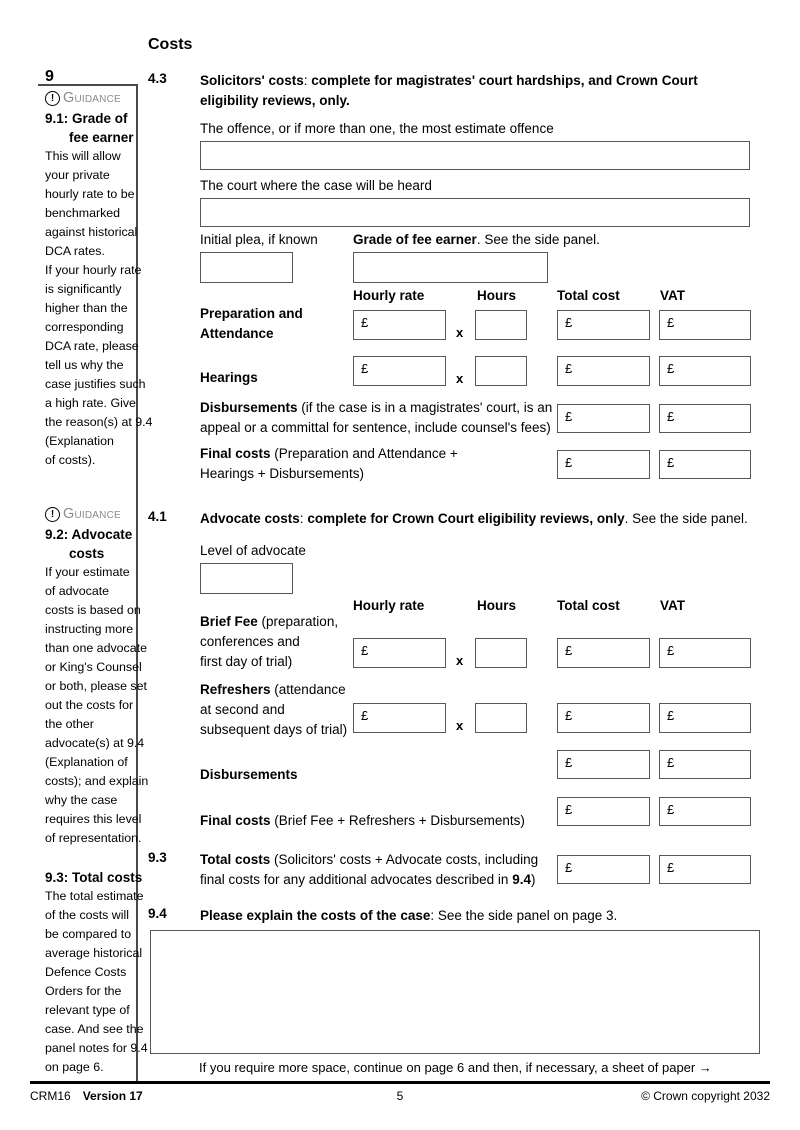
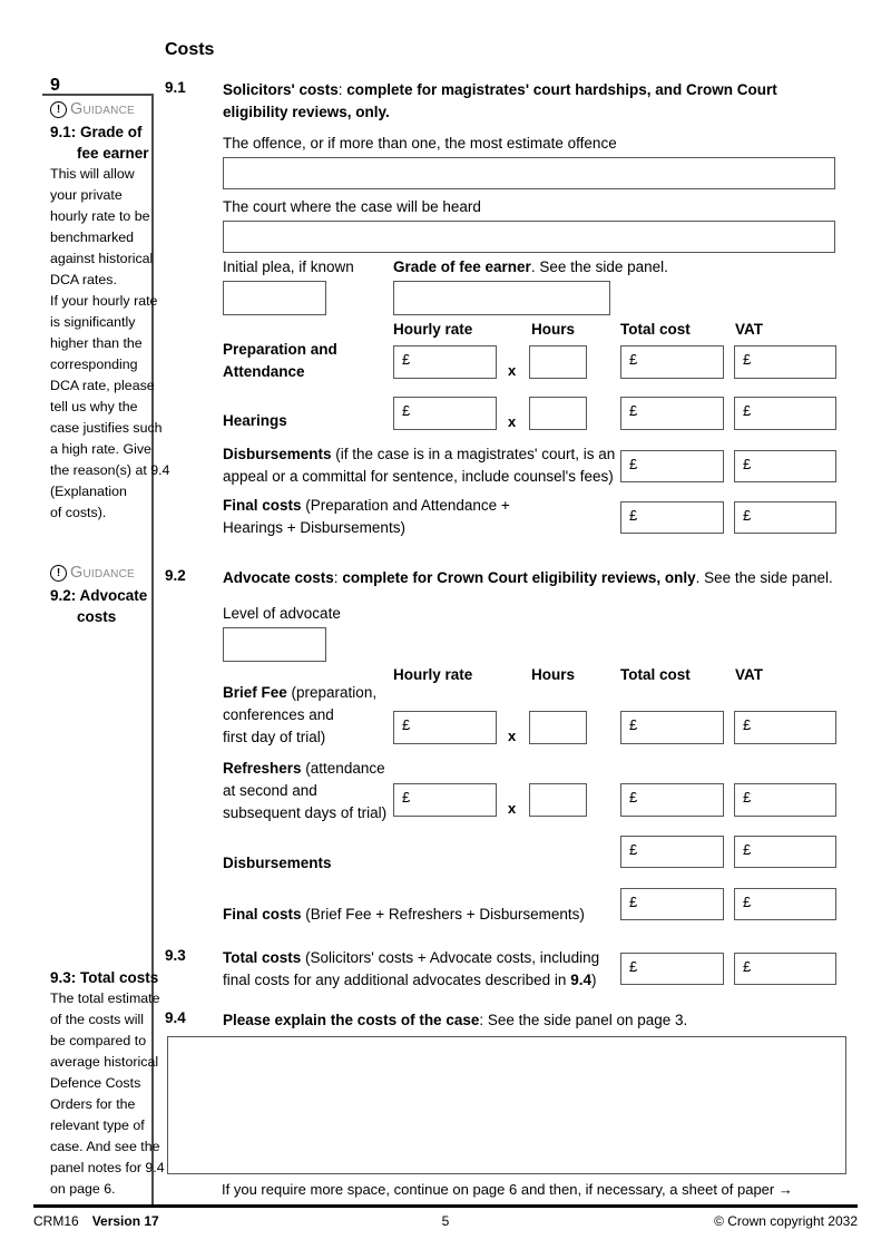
  9
  !
  Guidance
  9.1: Grade of
  fee earner
  This will allow
  your private
  hourly rate to be
  benchmarked
  against historical
  DCA rates.
  If your hourly rate
  is significantly
  higher than the
  corresponding
  DCA rate, please
  tell us why the
  case justifies such
  a high rate. Give
  the reason(s) at 9.4
  (Explanation
  of costs).
  !
  Guidance
  9.2: Advocate
  costs
- If your estimate
- of advocate
- costs is based on
- instructing more
- than one advocate
- or King's Counsel
- or both, please set
- out the costs for
- the other
- advocate(s) at 9.4
- (Explanation of
- costs); and explain
- why the case
- requires this level
- of representation.
  9.3: Total costs
  The total estimate
  of the costs will
  be compared to
  average historical
  Defence Costs
  Orders for the
  relevant type of
  case. And see the
  panel notes for 9.4
  on page 6.
  Costs
- 4.3
+ 9.1
  Solicitors' costs: complete for magistrates' court hardships, and Crown Court
  eligibility reviews, only.
  The offence, or if more than one, the most estimate offence
  The court where the case will be heard
  Initial plea, if known
  Grade of fee earner. See the side panel.
  Hourly rate
  Hours
  Total cost
  VAT
  Preparation and
  Attendance
  £
  x
  £
  £
  Hearings
  £
  x
  £
  £
  Disbursements (if the case is in a magistrates' court, is an
  appeal or a committal for sentence, include counsel's fees)
  £
  £
  Final costs (Preparation and Attendance +
  Hearings + Disbursements)
  £
  £
- 4.1
+ 9.2
  Advocate costs: complete for Crown Court eligibility reviews, only. See the side panel.
  Level of advocate
  Hourly rate
  Hours
  Total cost
  VAT
  Brief Fee (preparation,
  conferences and
  first day of trial)
  £
  x
  £
  £
  Refreshers (attendance
  at second and
  subsequent days of trial)
  £
  x
  £
  £
  Disbursements
  £
  £
  Final costs (Brief Fee + Refreshers + Disbursements)
  £
  £
  9.3
  Total costs (Solicitors' costs + Advocate costs, including
  final costs for any additional advocates described in 9.4)
  £
  £
  9.4
  Please explain the costs of the case: See the side panel on page 3.
  If you require more space, continue on page 6 and then, if necessary, a sheet of paper →
  CRM16 Version 17
  5
  © Crown copyright 2032
